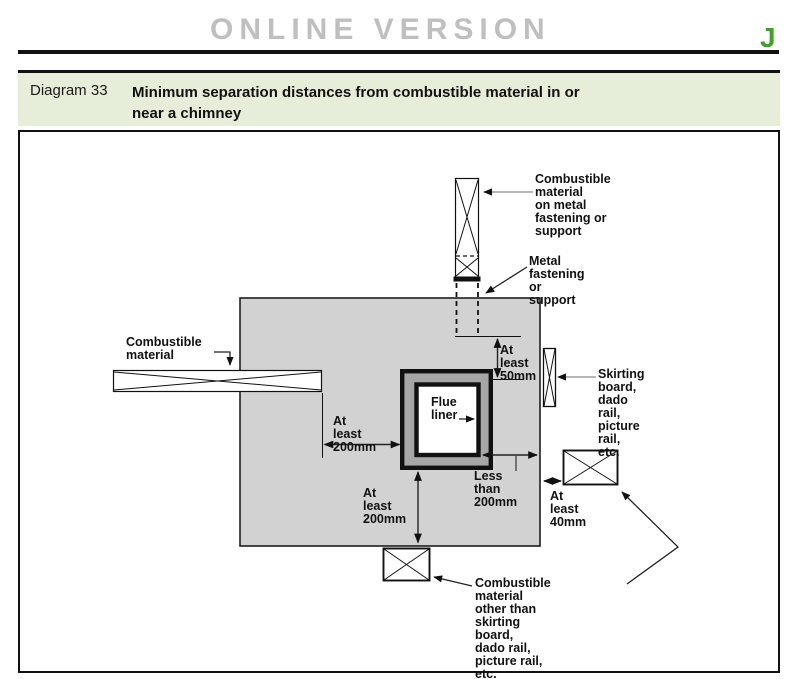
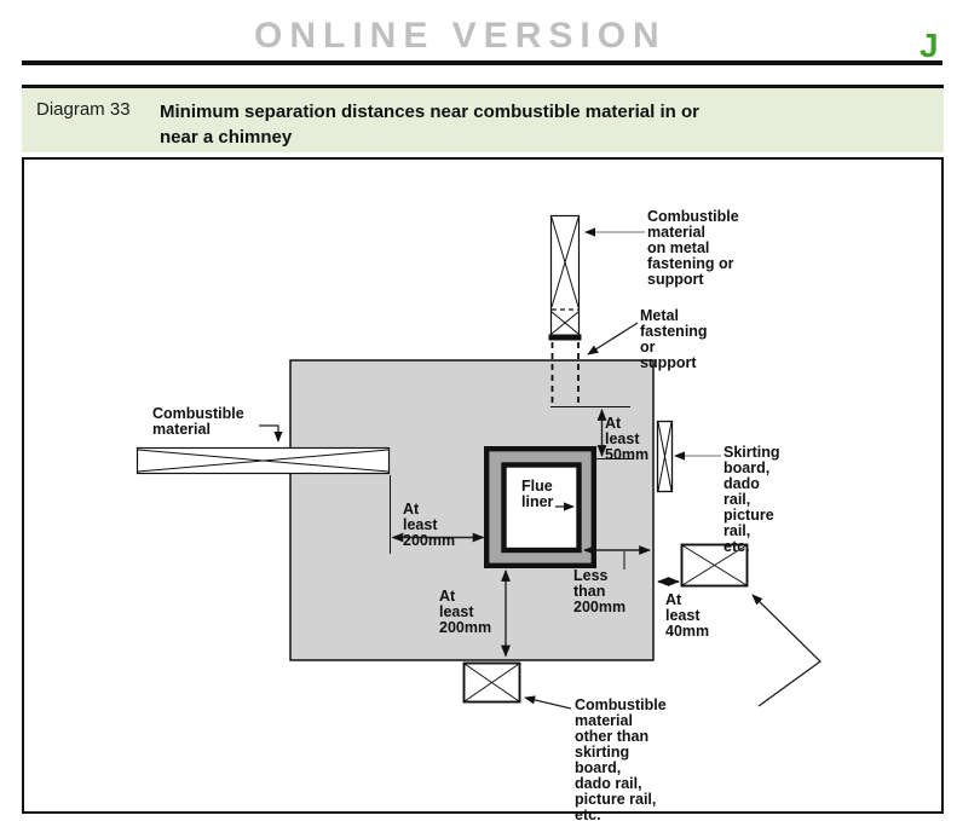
  ONLINE VERSION
  J
  Diagram 33
- Minimum separation distances from combustible material in or
+ Minimum separation distances near combustible material in or
  near a chimney
  Combustible material
  on metal fastening or
  support
  Metal fastening or support
  At least
  50mm
  Skirting board,
  dado rail,
  picture rail, etc.
  Combustible
  material
  At least
  200mm
  Flue
  liner
  Less than
  200mm
  At least
  200mm
  At least
  40mm
  Combustible material
  other than skirting board,
  dado rail, picture rail, etc.
